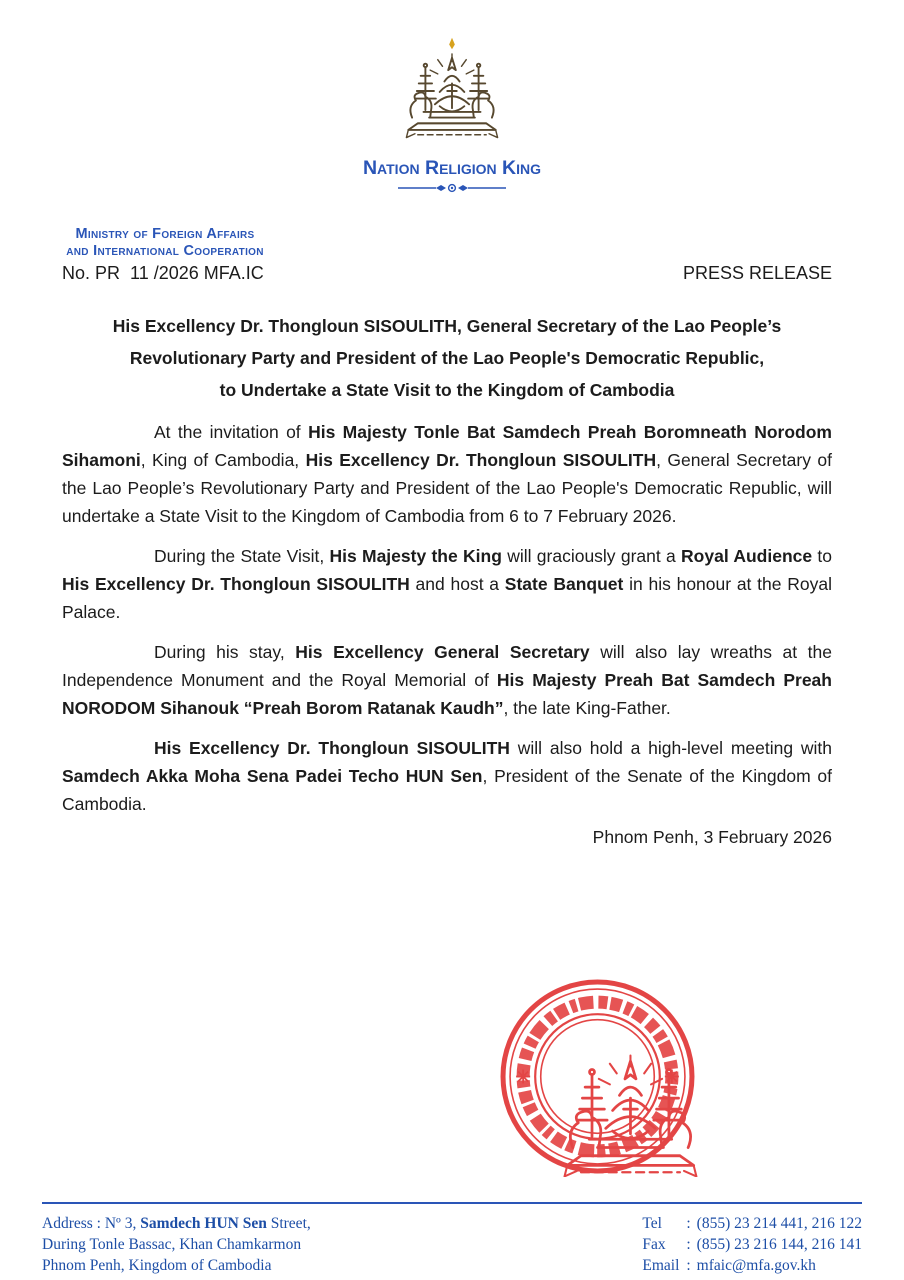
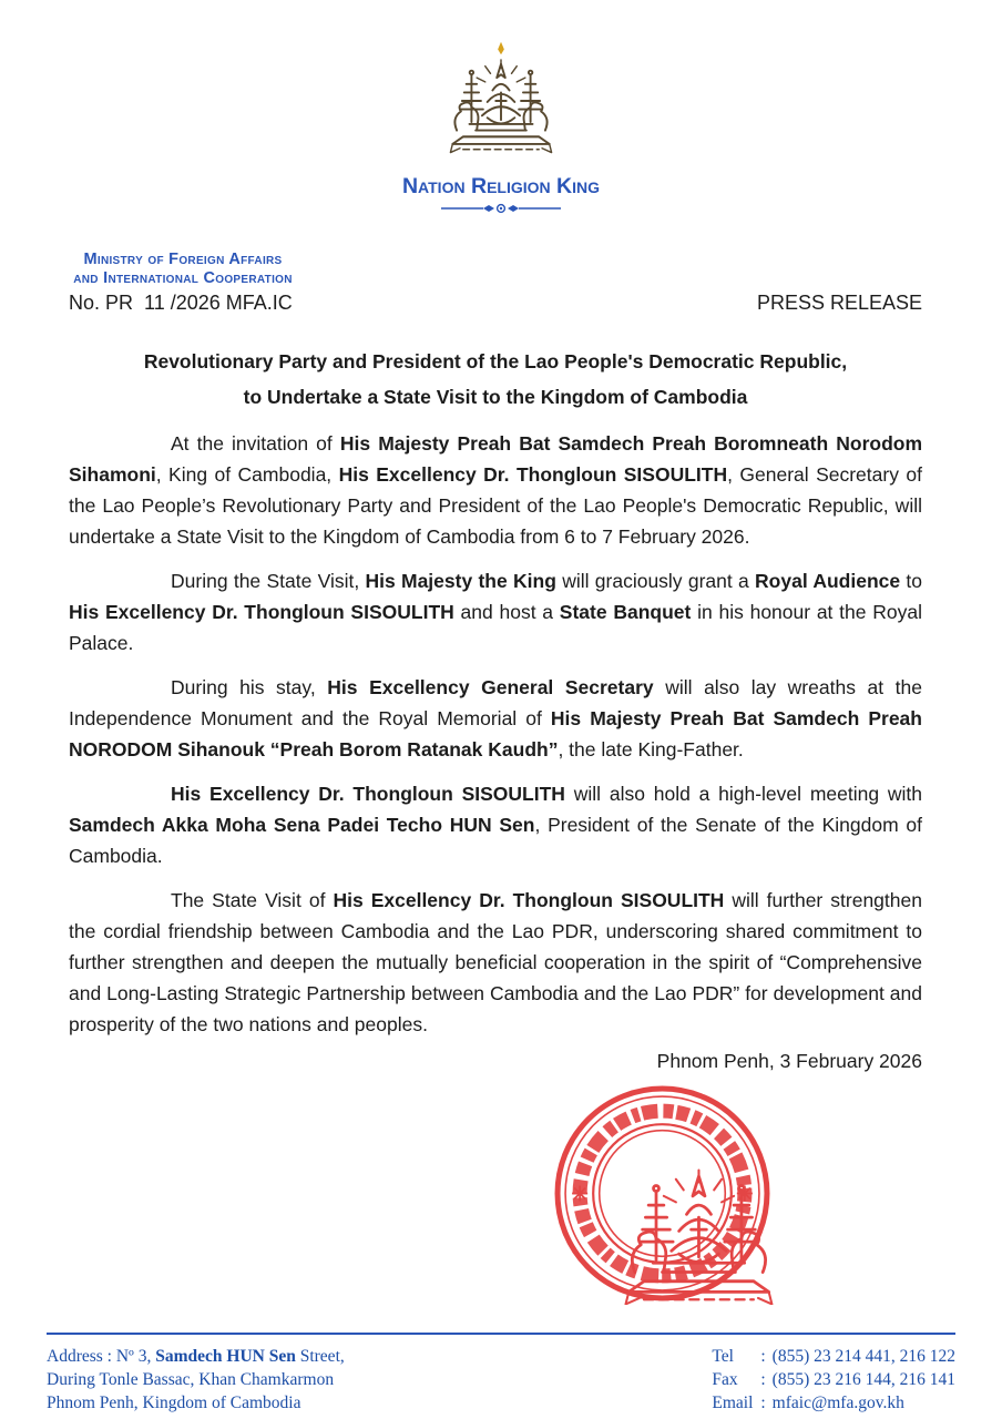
  Nation Religion King
  Ministry of Foreign Affairs
  and International Cooperation
  No. PR 11 /2026 MFA.IC
  PRESS RELEASE
- His Excellency Dr. Thongloun SISOULITH, General Secretary of the Lao People’s
  Revolutionary Party and President of the Lao People's Democratic Republic,
  to Undertake a State Visit to the Kingdom of Cambodia
- At the invitation of His Majesty Tonle Bat Samdech Preah Boromneath Norodom Sihamoni, King of Cambodia, His Excellency Dr. Thongloun SISOULITH, General Secretary of the Lao People’s Revolutionary Party and President of the Lao People's Democratic Republic, will undertake a State Visit to the Kingdom of Cambodia from 6 to 7 February 2026.
+ At the invitation of His Majesty Preah Bat Samdech Preah Boromneath Norodom Sihamoni, King of Cambodia, His Excellency Dr. Thongloun SISOULITH, General Secretary of the Lao People’s Revolutionary Party and President of the Lao People's Democratic Republic, will undertake a State Visit to the Kingdom of Cambodia from 6 to 7 February 2026.
  During the State Visit, His Majesty the King will graciously grant a Royal Audience to His Excellency Dr. Thongloun SISOULITH and host a State Banquet in his honour at the Royal Palace.
  During his stay, His Excellency General Secretary will also lay wreaths at the Independence Monument and the Royal Memorial of His Majesty Preah Bat Samdech Preah NORODOM Sihanouk “Preah Borom Ratanak Kaudh”, the late King-Father.
  His Excellency Dr. Thongloun SISOULITH will also hold a high-level meeting with Samdech Akka Moha Sena Padei Techo HUN Sen, President of the Senate of the Kingdom of Cambodia.
+ The State Visit of His Excellency Dr. Thongloun SISOULITH will further strengthen the cordial friendship between Cambodia and the Lao PDR, underscoring shared commitment to further strengthen and deepen the mutually beneficial cooperation in the spirit of “Comprehensive and Long-Lasting Strategic Partnership between Cambodia and the Lao PDR” for development and prosperity of the two nations and peoples.
  Phnom Penh, 3 February 2026
  Address : Nº 3, Samdech HUN Sen Street,
  During Tonle Bassac, Khan Chamkarmon
  Phnom Penh, Kingdom of Cambodia
  Tel
  :
  (855) 23 214 441, 216 122
  Fax
  :
  (855) 23 216 144, 216 141
  Email
  :
  mfaic@mfa.gov.kh
